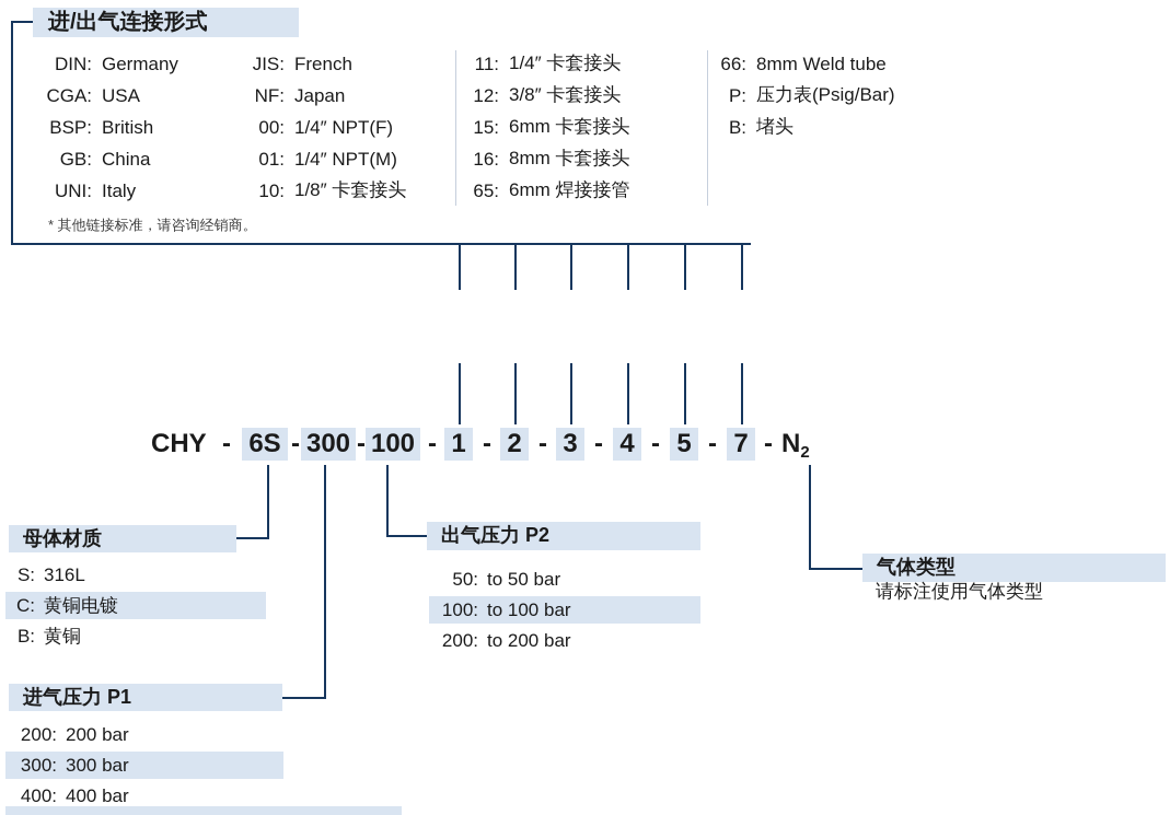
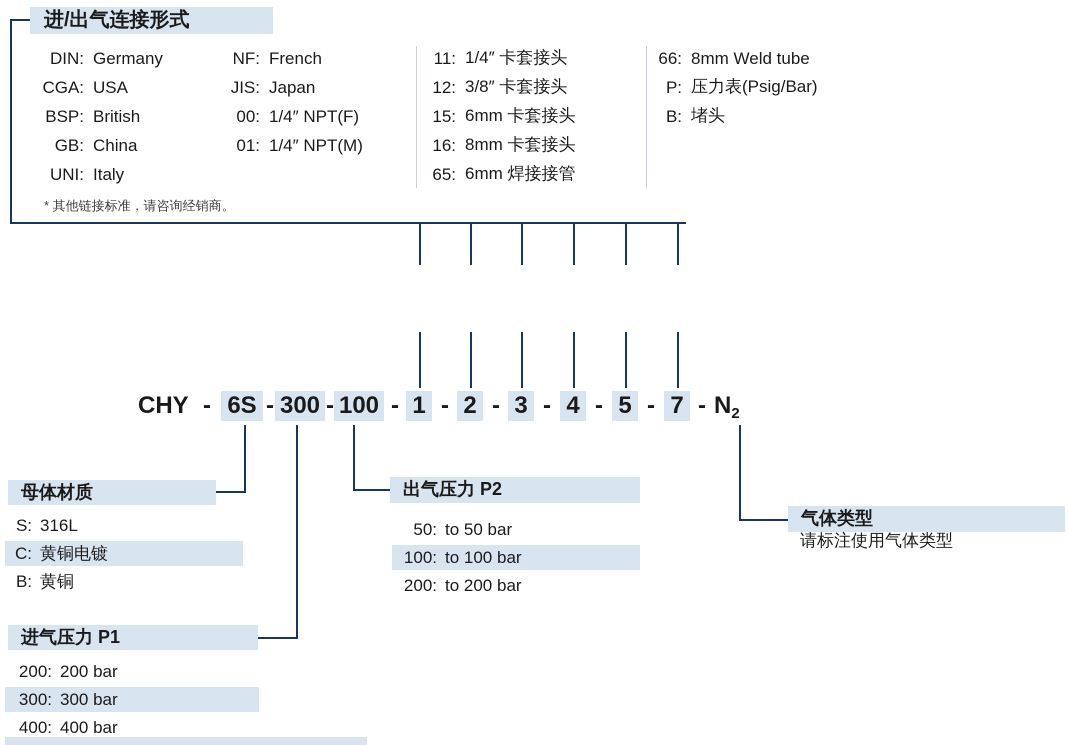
  进/出气连接形式
  DIN:
  Germany
  CGA:
  USA
  BSP:
  British
  GB:
  China
  UNI:
  Italy
- JIS:
+ NF:
  French
- NF:
+ JIS:
  Japan
  00:
  1/4″ NPT(F)
  01:
  1/4″ NPT(M)
- 10:
- 1/8″ 卡套接头
  11:
  1/4″ 卡套接头
  12:
  3/8″ 卡套接头
  15:
  6mm 卡套接头
  16:
  8mm 卡套接头
  65:
  6mm 焊接接管
  66:
  8mm Weld tube
  P:
  压力表(Psig/Bar)
  B:
  堵头
  * 其他链接标准，请咨询经销商。
  CHY
  -
  6S
  -
  300
  -
  100
  -
  1
  -
  2
  -
  3
  -
  4
  -
  5
  -
  7
  -
  N2
  母体材质
  S:
  316L
  C:
  黄铜电镀
  B:
  黄铜
  进气压力 P1
  200:
  200 bar
  300:
  300 bar
  400:
  400 bar
  出气压力 P2
  50:
  to 50 bar
  100:
  to 100 bar
  200:
  to 200 bar
  气体类型
  请标注使用气体类型
